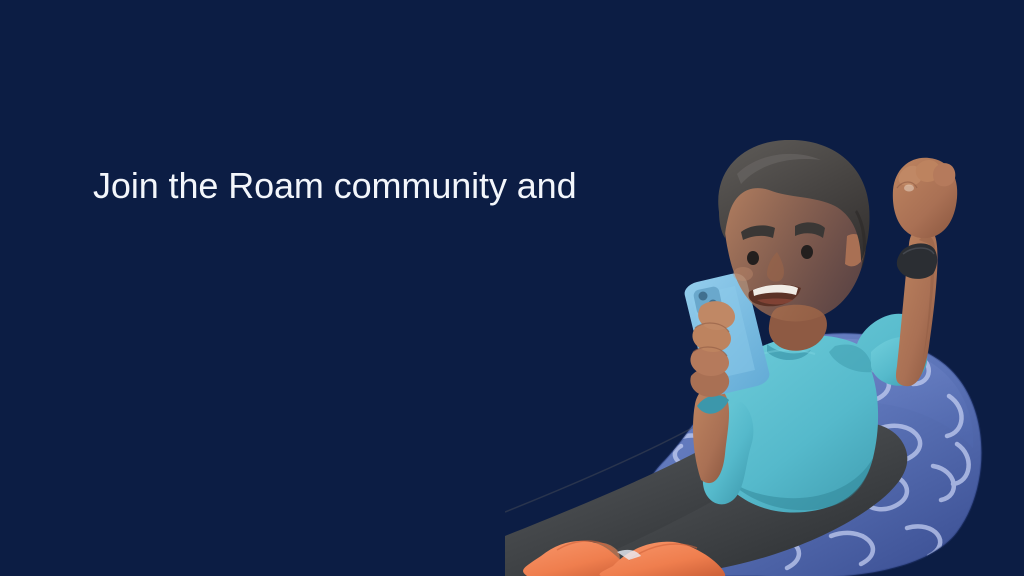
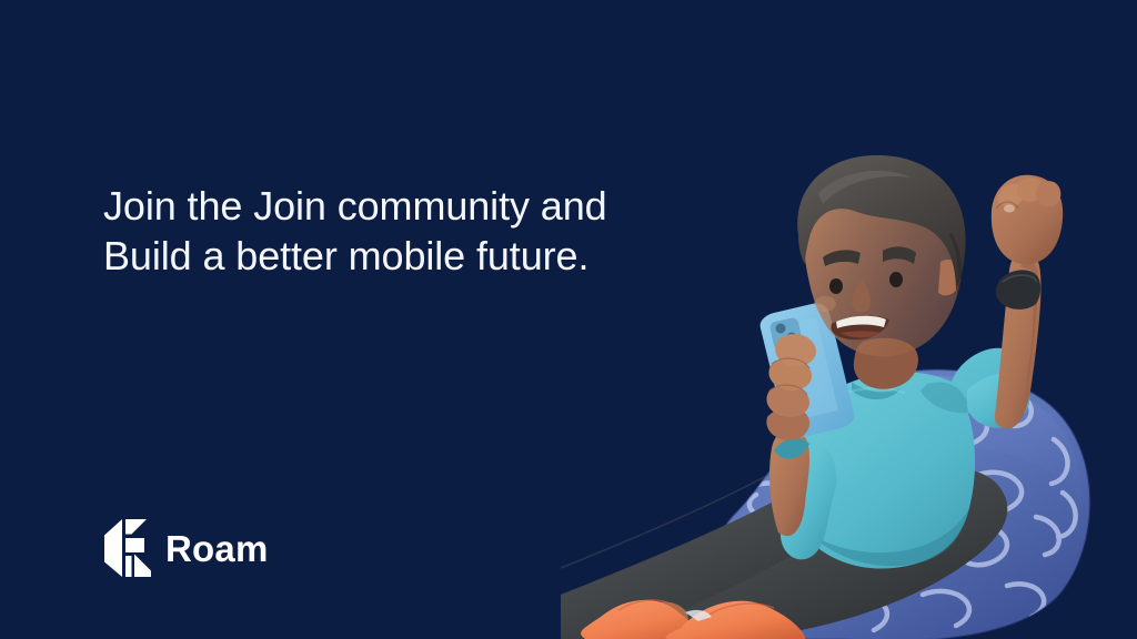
- Join the Roam community and
+ Join the Join community and
+ Build a better mobile future.
+ Roam
